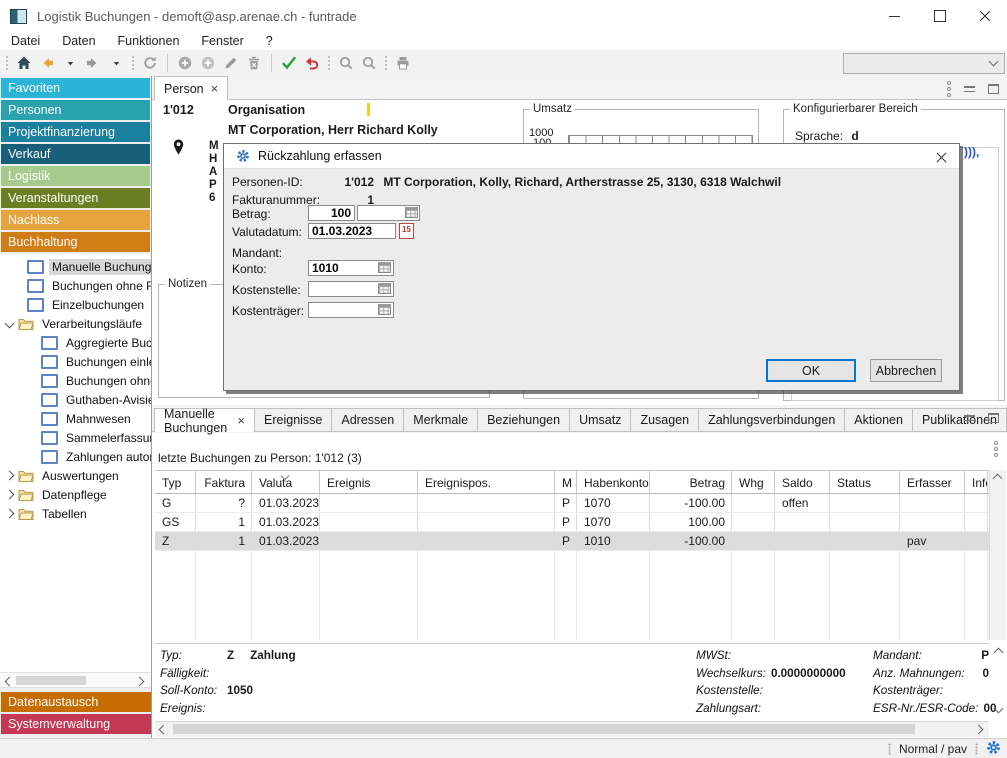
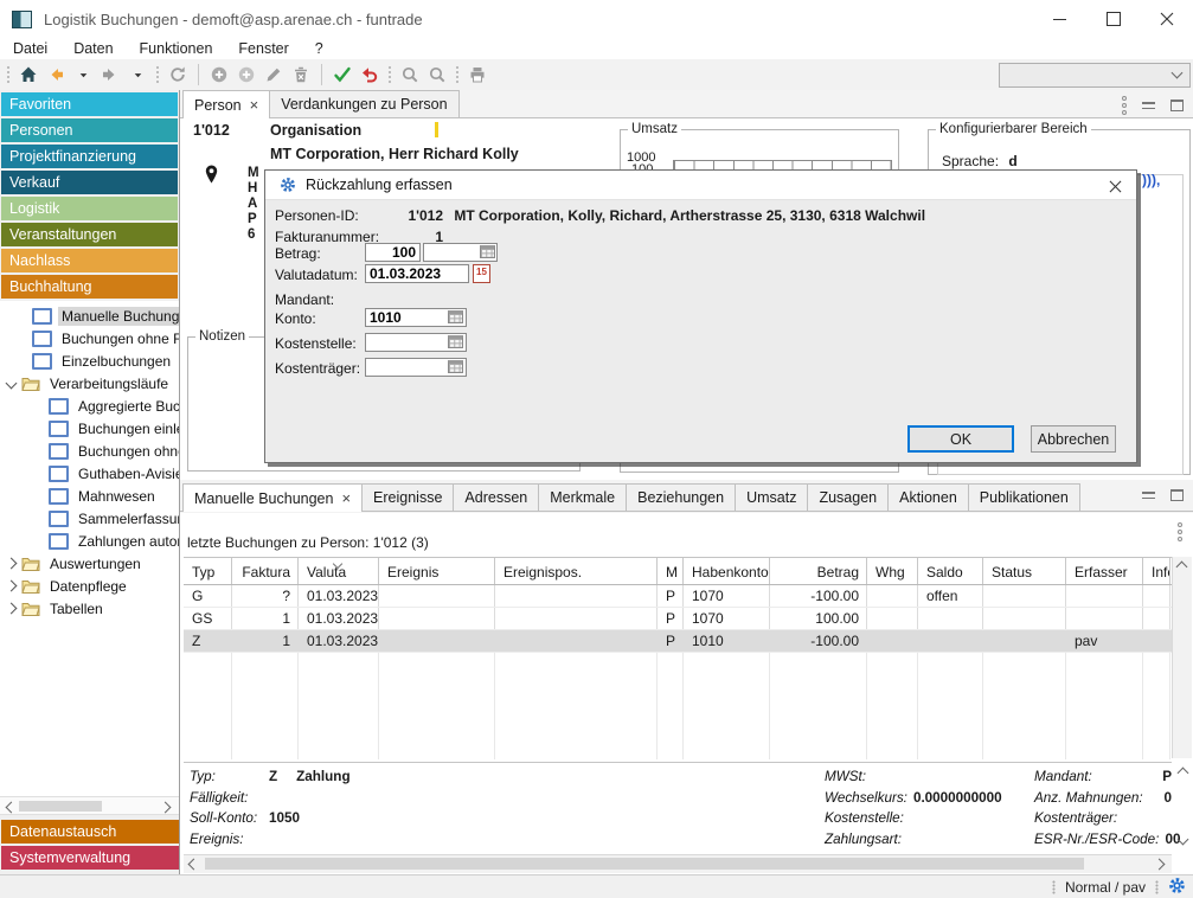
  Logistik Buchungen - demoft@asp.arenae.ch - funtrade
  Datei
  Daten
  Funktionen
  Fenster
  ?
  Favoriten
  Personen
  Projektfinanzierung
  Verkauf
  Logistik
  Veranstaltungen
  Nachlass
  Buchhaltung
  Manuelle Buchung
  Buchungen ohne R
  Einzelbuchungen
  Verarbeitungsläufe
  Aggregierte Buc
  Buchungen einl
  Buchungen ohn
  Guthaben-Avisi
  Mahnwesen
  Sammelerfassu
  Zahlungen auto
  Auswertungen
  Datenpflege
  Tabellen
  Datenaustausch
  Systemverwaltung
  Person
  ×
+ Verdankungen zu Person
  1'012
  Organisation
  MT Corporation, Herr Richard Kolly
  M
  H
  A
  P
  6
  Notizen
  Umsatz
  1000
  Konfigurierbarer Bereich
  Sprache: d
  ))),
  Manuelle Buchungen
  ×
  Ereignisse
  Adressen
  Merkmale
  Beziehungen
  Umsatz
  Zusagen
- Zahlungsverbindungen
  Aktionen
  Publikationen
  letzte Buchungen zu Person: 1'012 (3)
  Typ
  Faktura
  Valuta
  Ereignis
  Ereignispos.
  M
  Habenkonto
  Betrag
  Whg
  Saldo
  Status
  Erfasser
  Inf
  G
  ?
  01.03.2023
  P
  1070
  -100.00
  offen
  GS
  1
  01.03.2023
  P
  1070
  100.00
  Z
  1
  01.03.2023
  P
  1010
  -100.00
  pav
  Typ: Z Zahlung
  Fälligkeit:
  Soll-Konto: 1050
  Ereignis:
  MWSt:
  Wechselkurs: 0.0000000000
  Kostenstelle:
  Zahlungsart:
  Mandant:
  P
  Anz. Mahnungen:
  0
  Kostenträger:
  ESR-Nr./ESR-Code:
  00
  Normal / pav
  Rückzahlung erfassen
  Personen-ID:
  1'012 MT Corporation, Kolly, Richard, Artherstrasse 25, 3130, 6318 Walchwil
  Fakturanummer:
  1
  Betrag:
  100
  Valutadatum:
  01.03.2023
  15
  Mandant:
  Konto:
  1010
  Kostenstelle:
  Kostenträger:
  OK
  Abbrechen
